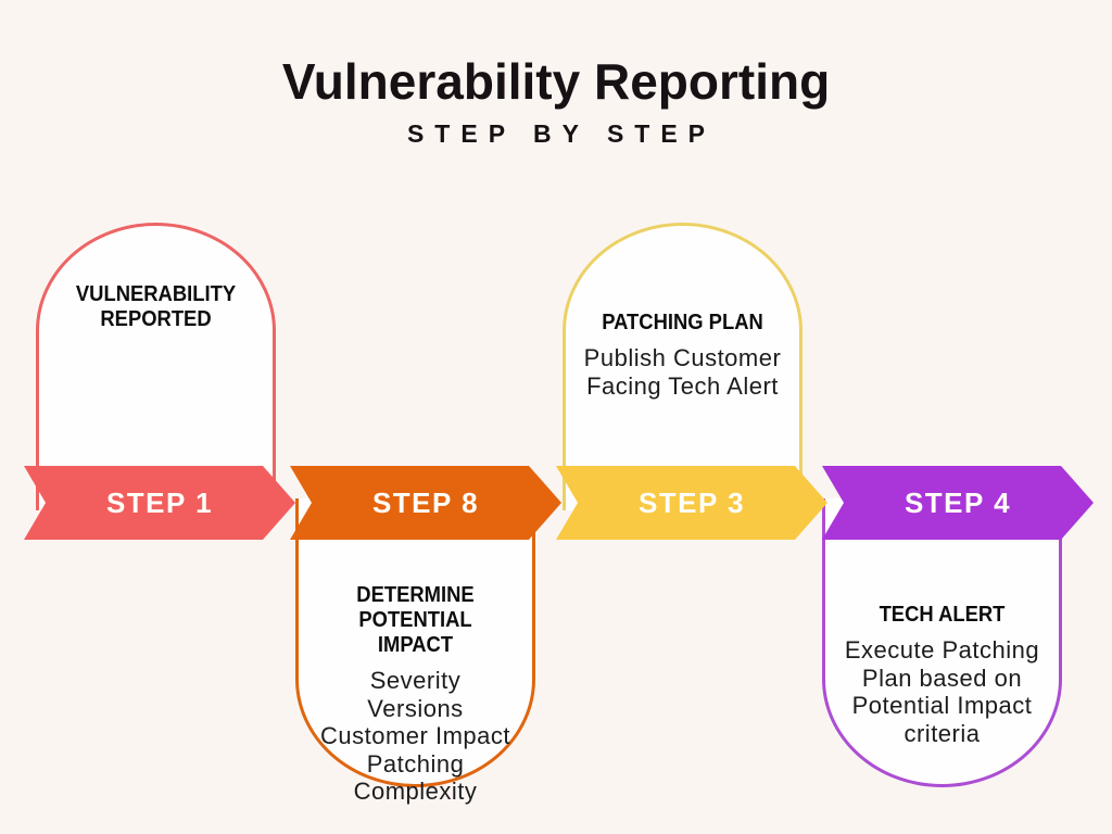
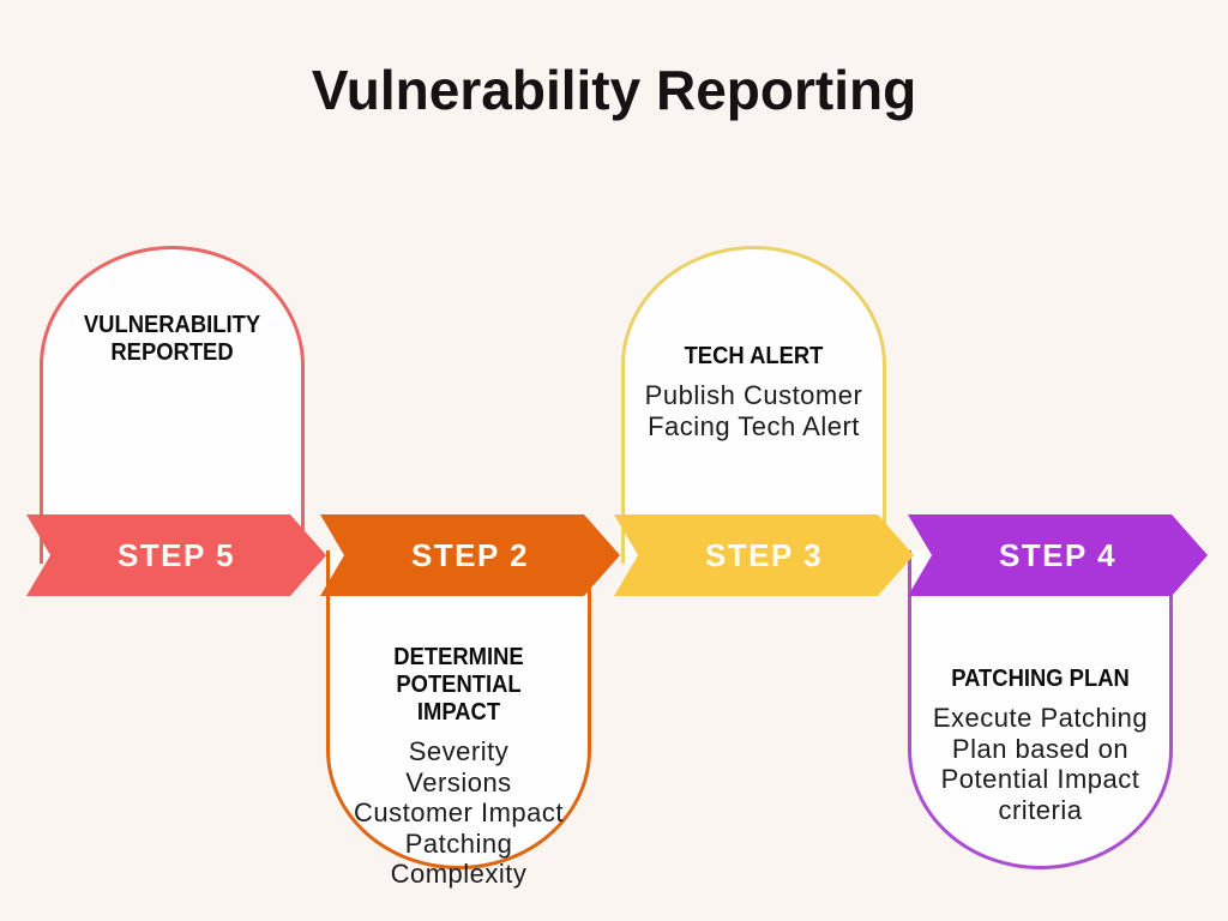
  Vulnerability Reporting
- STEP BY STEP
  VULNERABILITY
  REPORTED
- STEP 1
+ STEP 5
  DETERMINE POTENTIAL
  IMPACT
  Severity
  Versions
  Customer Impact
  Patching
  Complexity
- STEP 8
+ STEP 2
- PATCHING PLAN
+ TECH ALERT
  Publish Customer
  Facing Tech Alert
  STEP 3
- TECH ALERT
+ PATCHING PLAN
  Execute Patching
  Plan based on
  Potential Impact
  criteria
  STEP 4
